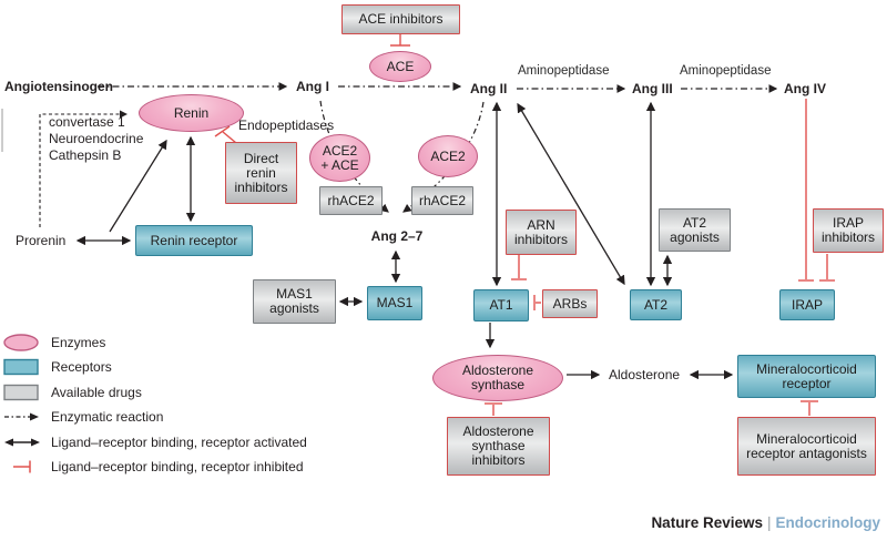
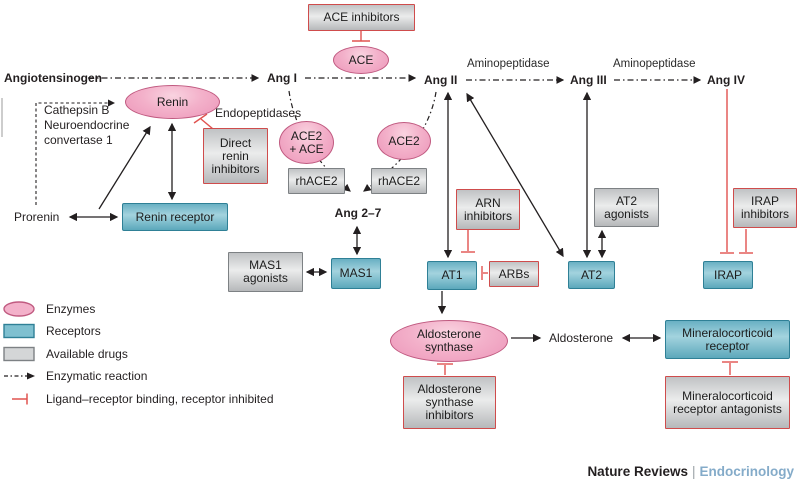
  Angiotensinogen
  Ang I
  Ang II
  Ang III
  Ang IV
  Aminopeptidase
  Aminopeptidase
  Endopeptidases
- convertase 1
+ Cathepsin B
  Neuroendocrine
- Cathepsin B
+ convertase 1
  Prorenin
  Ang 2–7
  Aldosterone
  Renin
  ACE
  ACE2
  + ACE
  ACE2
  Aldosterone synthase
  Renin receptor
  MAS1
  AT1
  AT2
  IRAP
  Mineralocorticoid receptor
  ACE inhibitors
  Direct renin inhibitors
  rhACE2
  rhACE2
  MAS1 agonists
  ARN inhibitors
  ARBs
  AT2 agonists
  IRAP inhibitors
  Aldosterone synthase inhibitors
  Mineralocorticoid receptor antagonists
  Enzymes
  Receptors
  Available drugs
  Enzymatic reaction
- Ligand–receptor binding, receptor activated
  Ligand–receptor binding, receptor inhibited
  Nature Reviews | Endocrinology
